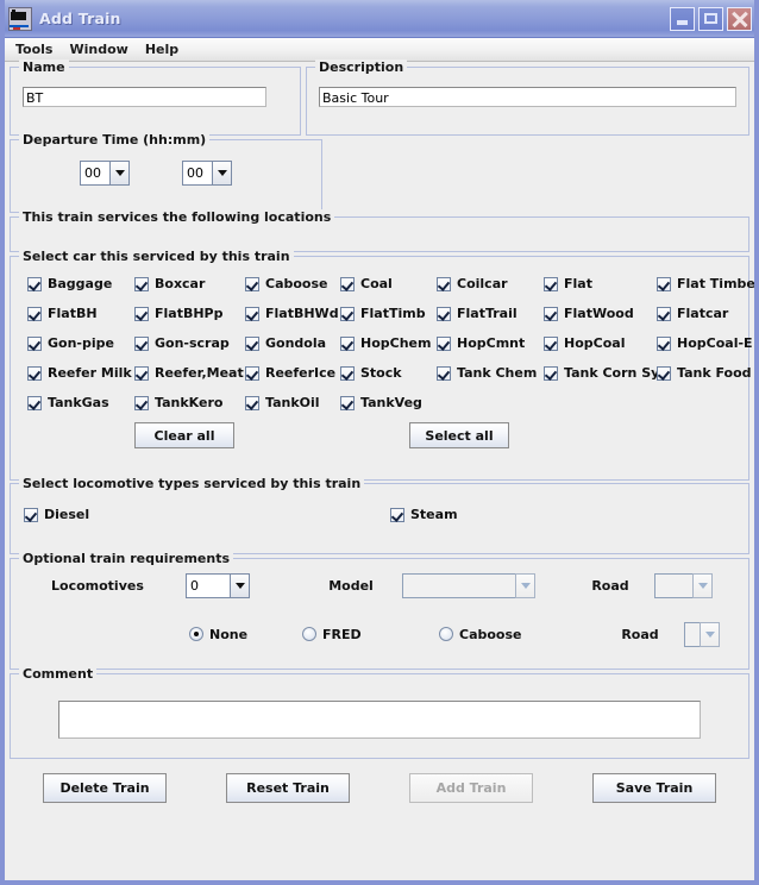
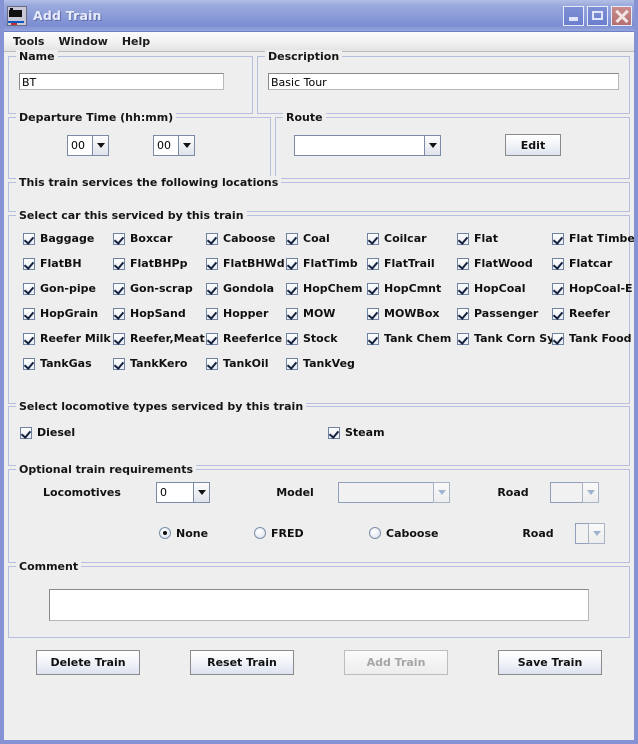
  Add Train
  Tools
  Window
  Help
  Name
  BT
  Description
  Basic Tour
  Departure Time (hh:mm)
  00
  00
+ Route
+ Edit
  This train services the following locations
  Select car this serviced by this train
  Baggage
  Boxcar
  Caboose
  Coal
  Coilcar
  Flat
  Flat Timbe
  FlatBH
  FlatBHPp
  FlatBHWd
  FlatTimb
  FlatTrail
  FlatWood
  Flatcar
  Gon-pipe
  Gon-scrap
  Gondola
  HopChem
  HopCmnt
  HopCoal
  HopCoal-E
+ HopGrain
+ HopSand
+ Hopper
+ MOW
+ MOWBox
+ Passenger
+ Reefer
  Reefer Milk
  Reefer,Meat
  ReeferIce
  Stock
  Tank Chem
  Tank Corn Sy
  Tank Food
  TankGas
  TankKero
  TankOil
  TankVeg
- Clear all
- Select all
  Select locomotive types serviced by this train
  Diesel
  Steam
  Optional train requirements
  Locomotives
  0
  Model
  Road
  None
  FRED
  Caboose
  Road
  Comment
  Delete Train
  Reset Train
  Add Train
  Save Train
